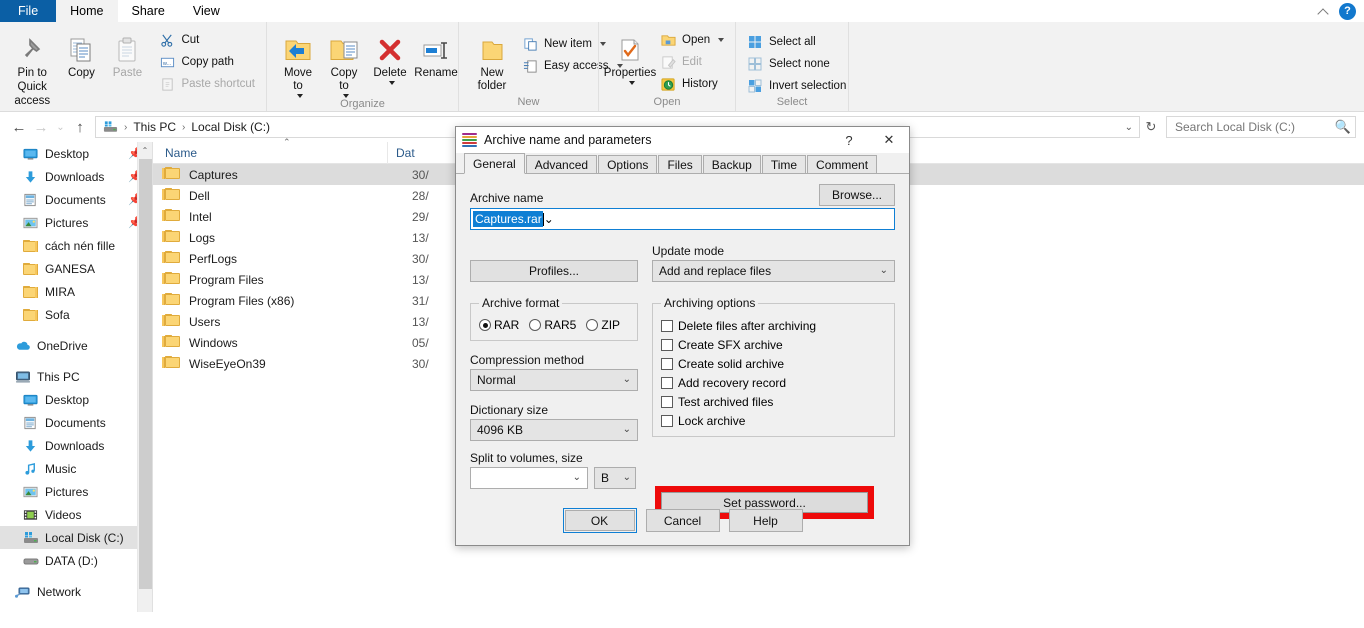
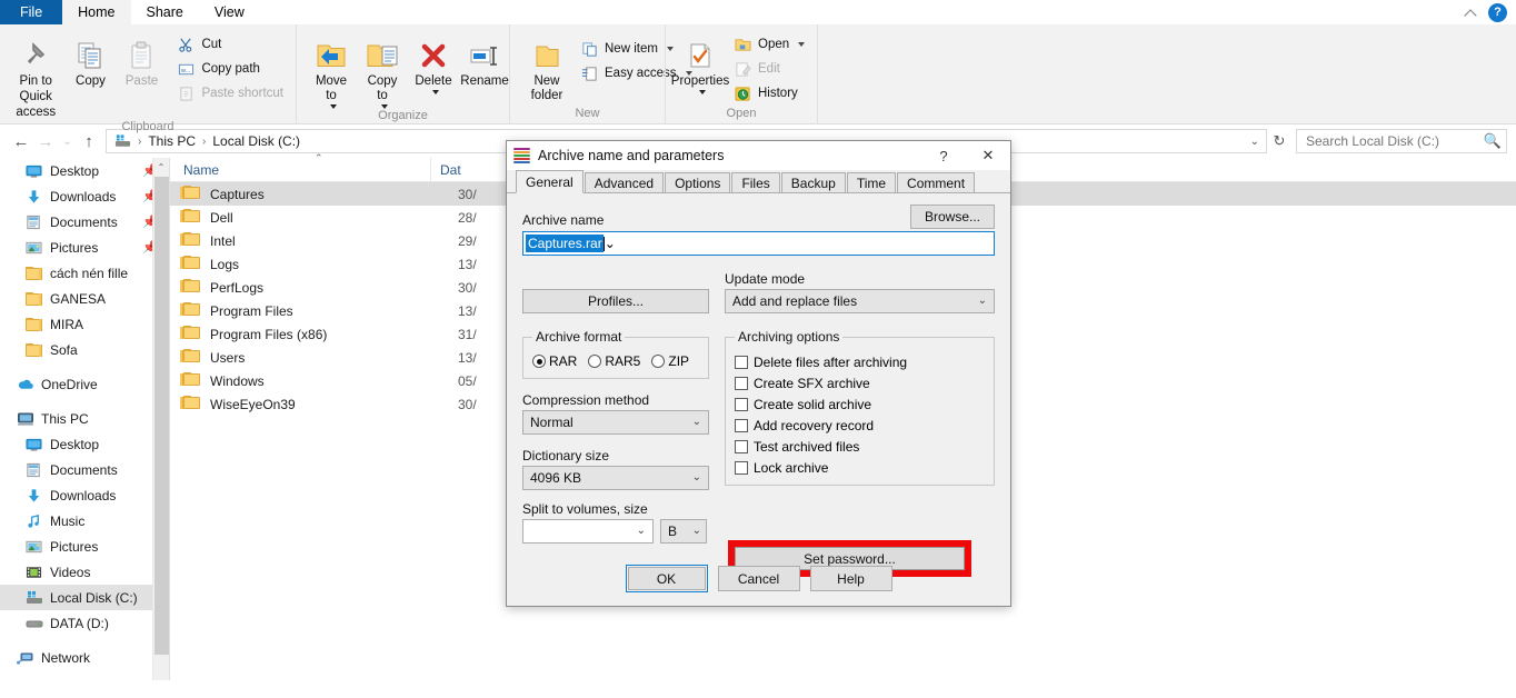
  File
  Home
  Share
  View
  ?
  Pin to Quick
  access
  Copy
  Paste
  Cut
  Copy path
  Paste shortcut
+ Clipboard
  Move
  to
  Copy
  to
  Delete
  Rename
  Organize
  New
  folder
  New item
  Easy access
  New
  Properties
  Open
  Edit
  History
  Open
- Select all
- Select none
- Invert selection
- Select
  ←
  →
  ⌄
  ↑
  ›
  This PC
  ›
  Local Disk (C:)
  ⌄
  ↻
  Search Local Disk (C:)
  🔍
  Desktop
  📌
  Downloads
  📌
  Documents
  📌
  Pictures
  📌
  cách nén fille
  GANESA
  MIRA
  Sofa
  OneDrive
  This PC
  Desktop
  Documents
  Downloads
  Music
  Pictures
  Videos
  Local Disk (C:)
  DATA (D:)
  Network
  ⌃
  Name
  ⌃
  Dat
  Captures
  30/
  Dell
  28/
  Intel
  29/
  Logs
  13/
  PerfLogs
  30/
  Program Files
  13/
  Program Files (x86)
  31/
  Users
  13/
  Windows
  05/
  WiseEyeOn39
  30/
  Archive name and parameters
  ?
  ✕
  General
  Advanced
  Options
  Files
  Backup
  Time
  Comment
  Archive name
  Browse...
  Captures.rar
  ⌄
  Profiles...
  Update mode
  Add and replace files
  ⌄
  Archive format
  RAR
  RAR5
  ZIP
  Compression method
  Normal
  ⌄
  Dictionary size
  4096 KB
  ⌄
  Archiving options
  Delete files after archiving
  Create SFX archive
  Create solid archive
  Add recovery record
  Test archived files
  Lock archive
  Split to volumes, size
  ⌄
  B
  ⌄
  Set password...
  OK
  Cancel
  Help
